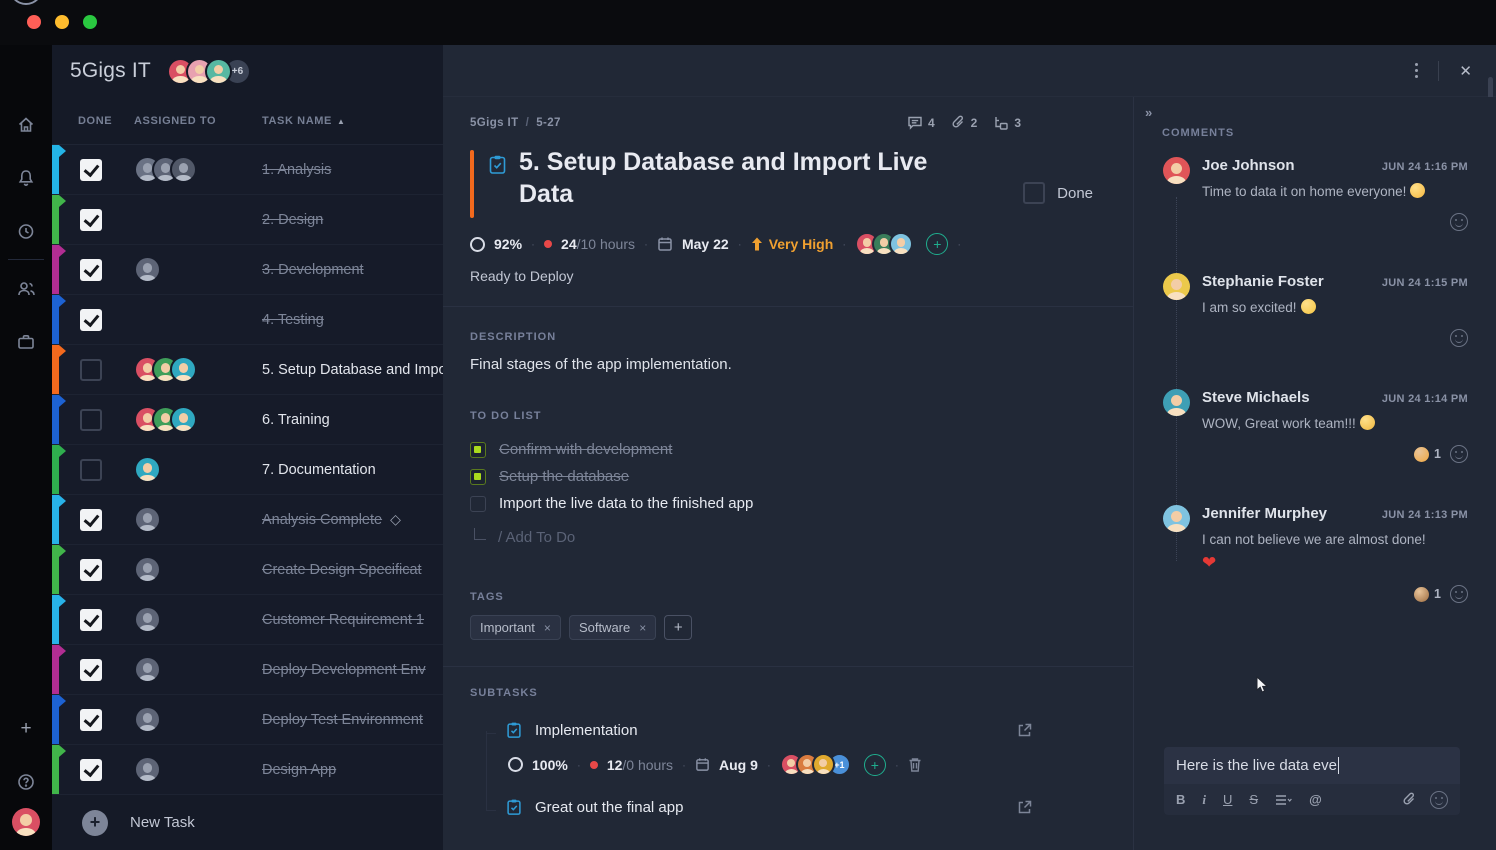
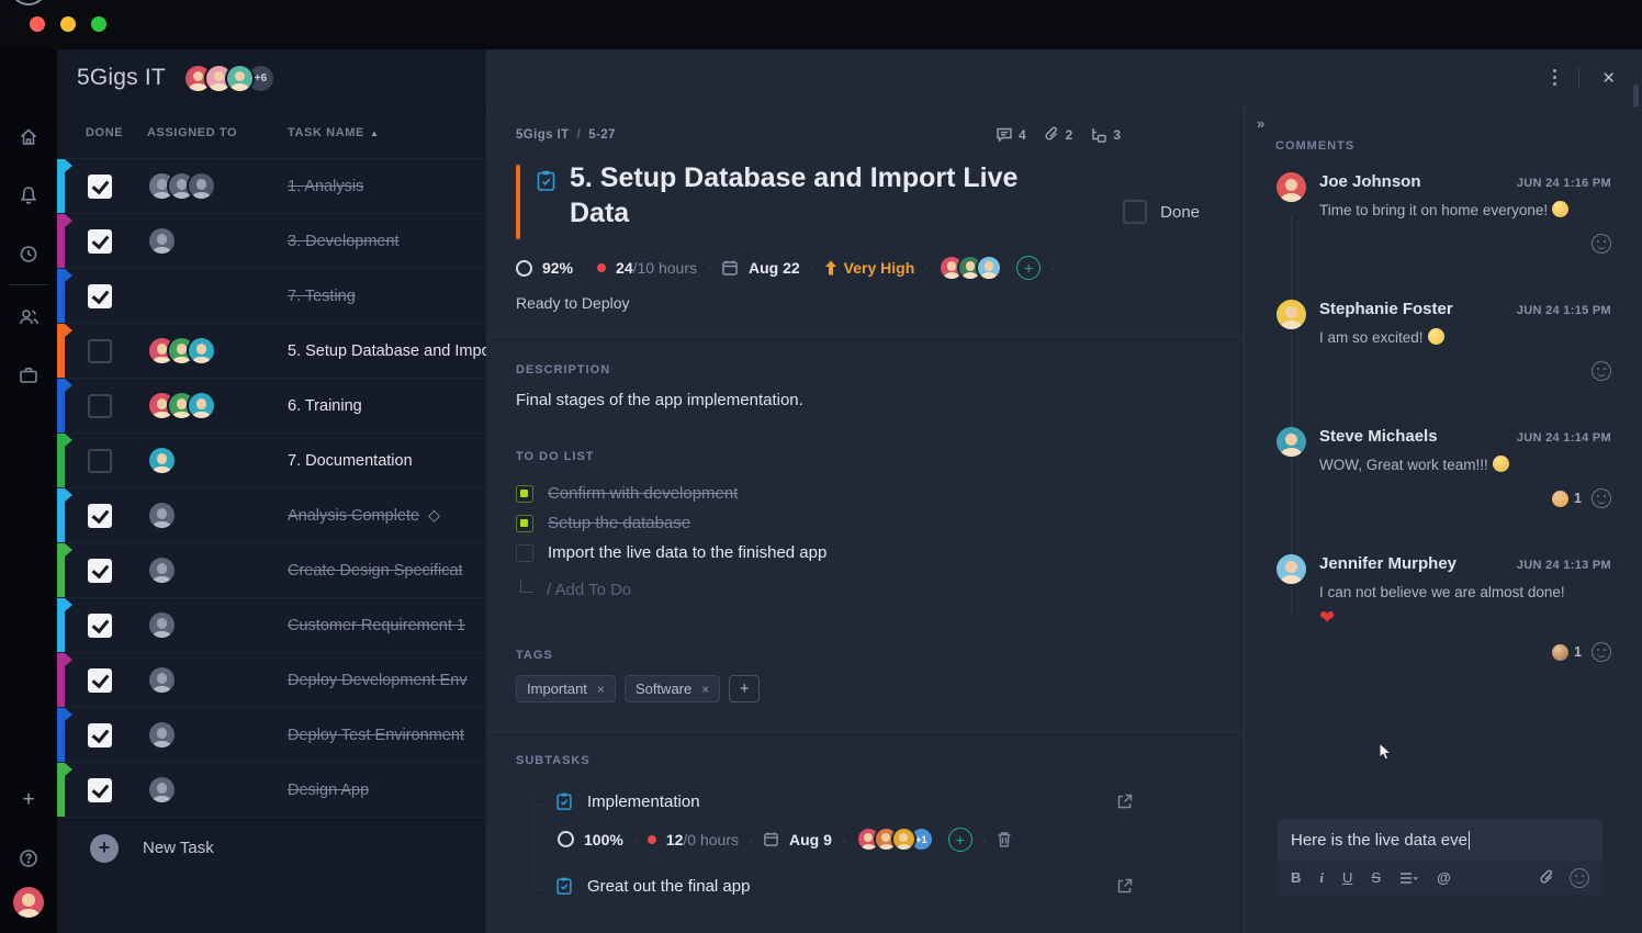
  +
  5Gigs IT
  +6
  DONE
  ASSIGNED TO
  TASK NAME
  ▲
  1. Analysis
- 2. Design
  3. Development
- 4. Testing
+ 7. Testing
  6. Training
  7. Documentation
  Analysis Complete ◇
  Create Design Specificat
  Customer Requirement 1
  Deploy Development Env
  Deploy Test Environment
  Design App
  +
  New Task
  ✕
  5Gigs IT / 5-27
  4
  2
  3
  5. Setup Database and Import Live Data
  Done
  92%
  24/10 hours
- May 22
+ Aug 22
  ·
  Very High
  ·
  +
  ·
  Ready to Deploy
  DESCRIPTION
  Final stages of the app implementation.
  TO DO LIST
  Confirm with development
  Setup the database
  Import the live data to the finished app
  / Add To Do
  TAGS
  Important
  ×
  Software
  ×
  +
  SUBTASKS
  Implementation
  100%
  ·
  12/0 hours
  Aug 9
  ·
  +1
  +
  ·
  Great out the final app
  »
  COMMENTS
  Joe Johnson
  JUN 24 1:16 PM
- Time to data it on home everyone!
+ Time to bring it on home everyone!
  Stephanie Foster
  JUN 24 1:15 PM
  I am so excited!
  Steve Michaels
  JUN 24 1:14 PM
  WOW, Great work team!!!
  1
  Jennifer Murphey
  JUN 24 1:13 PM
  I can not believe we are almost done!
  ❤
  1
  Here is the live data eve
  B
  i
  U
  S
  @
